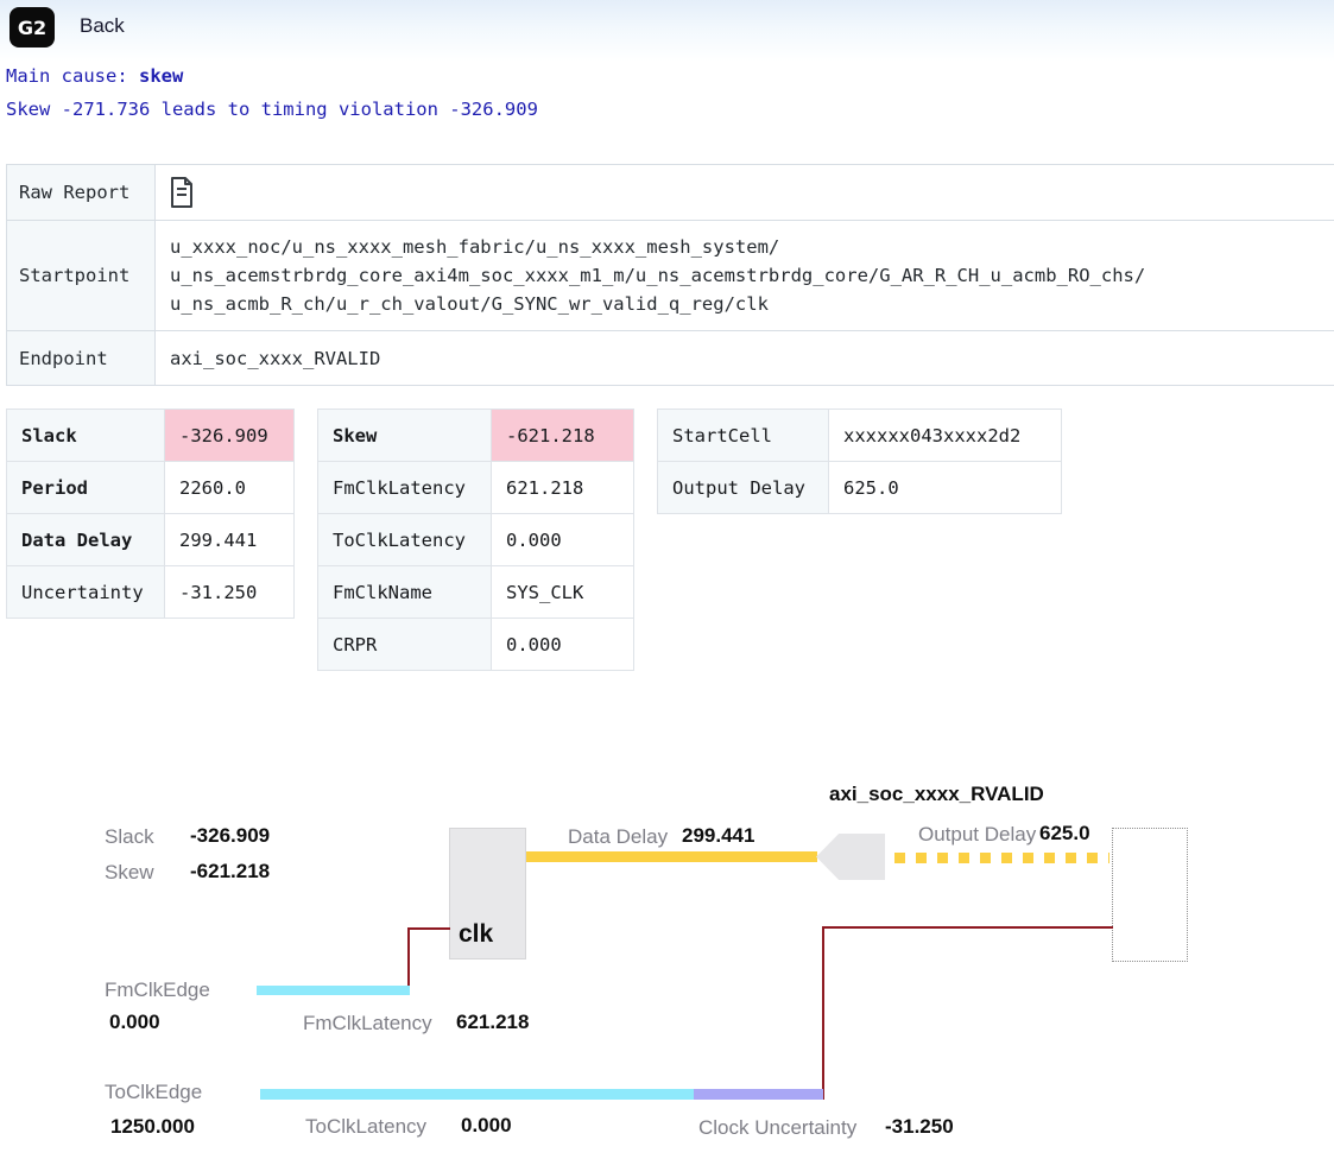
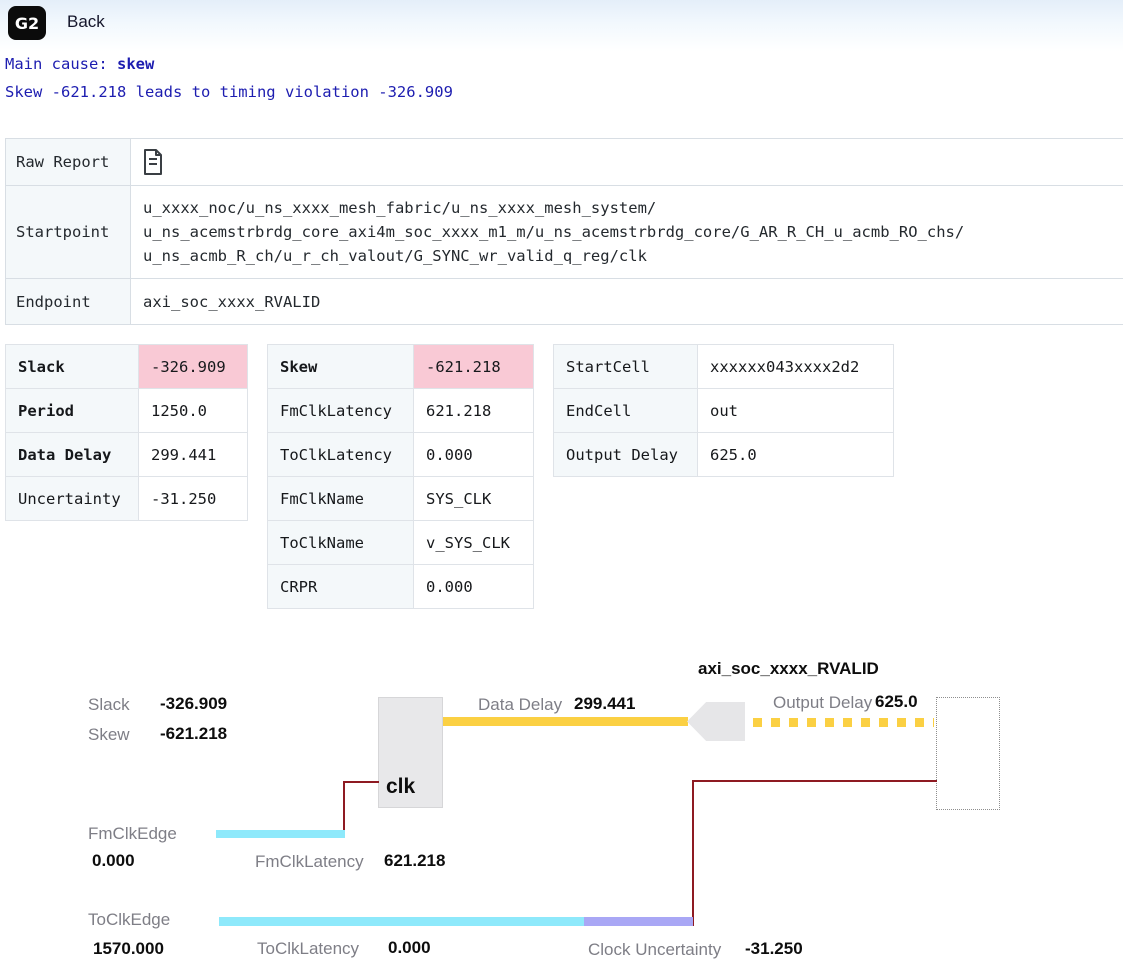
  G2
  Back
  Main cause: skew
- Skew -271.736 leads to timing violation -326.909
+ Skew -621.218 leads to timing violation -326.909
  Raw Report
  Startpoint	u_xxxx_noc/u_ns_xxxx_mesh_fabric/u_ns_xxxx_mesh_system/ u_ns_acemstrbrdg_core_axi4m_soc_xxxx_m1_m/u_ns_acemstrbrdg_core/G_AR_R_CH_u_acmb_RO_chs/ u_ns_acmb_R_ch/u_r_ch_valout/G_SYNC_wr_valid_q_reg/clk
  Endpoint	axi_soc_xxxx_RVALID
  Slack	-326.909
- Period	2260.0
+ Period	1250.0
  Data Delay	299.441
  Uncertainty	-31.250
  Skew	-621.218
  FmClkLatency	621.218
  ToClkLatency	0.000
  FmClkName	SYS_CLK
+ ToClkName	v_SYS_CLK
  CRPR	0.000
  StartCell	xxxxxx043xxxx2d2
+ EndCell	out
  Output Delay	625.0
  axi_soc_xxxx_RVALID
  Slack
  -326.909
  Skew
  -621.218
  clk
  Data Delay
  299.441
  Output Delay
  625.0
  FmClkEdge
  0.000
  FmClkLatency
  621.218
  ToClkEdge
- 1250.000
+ 1570.000
  ToClkLatency
  0.000
  Clock Uncertainty
  -31.250
